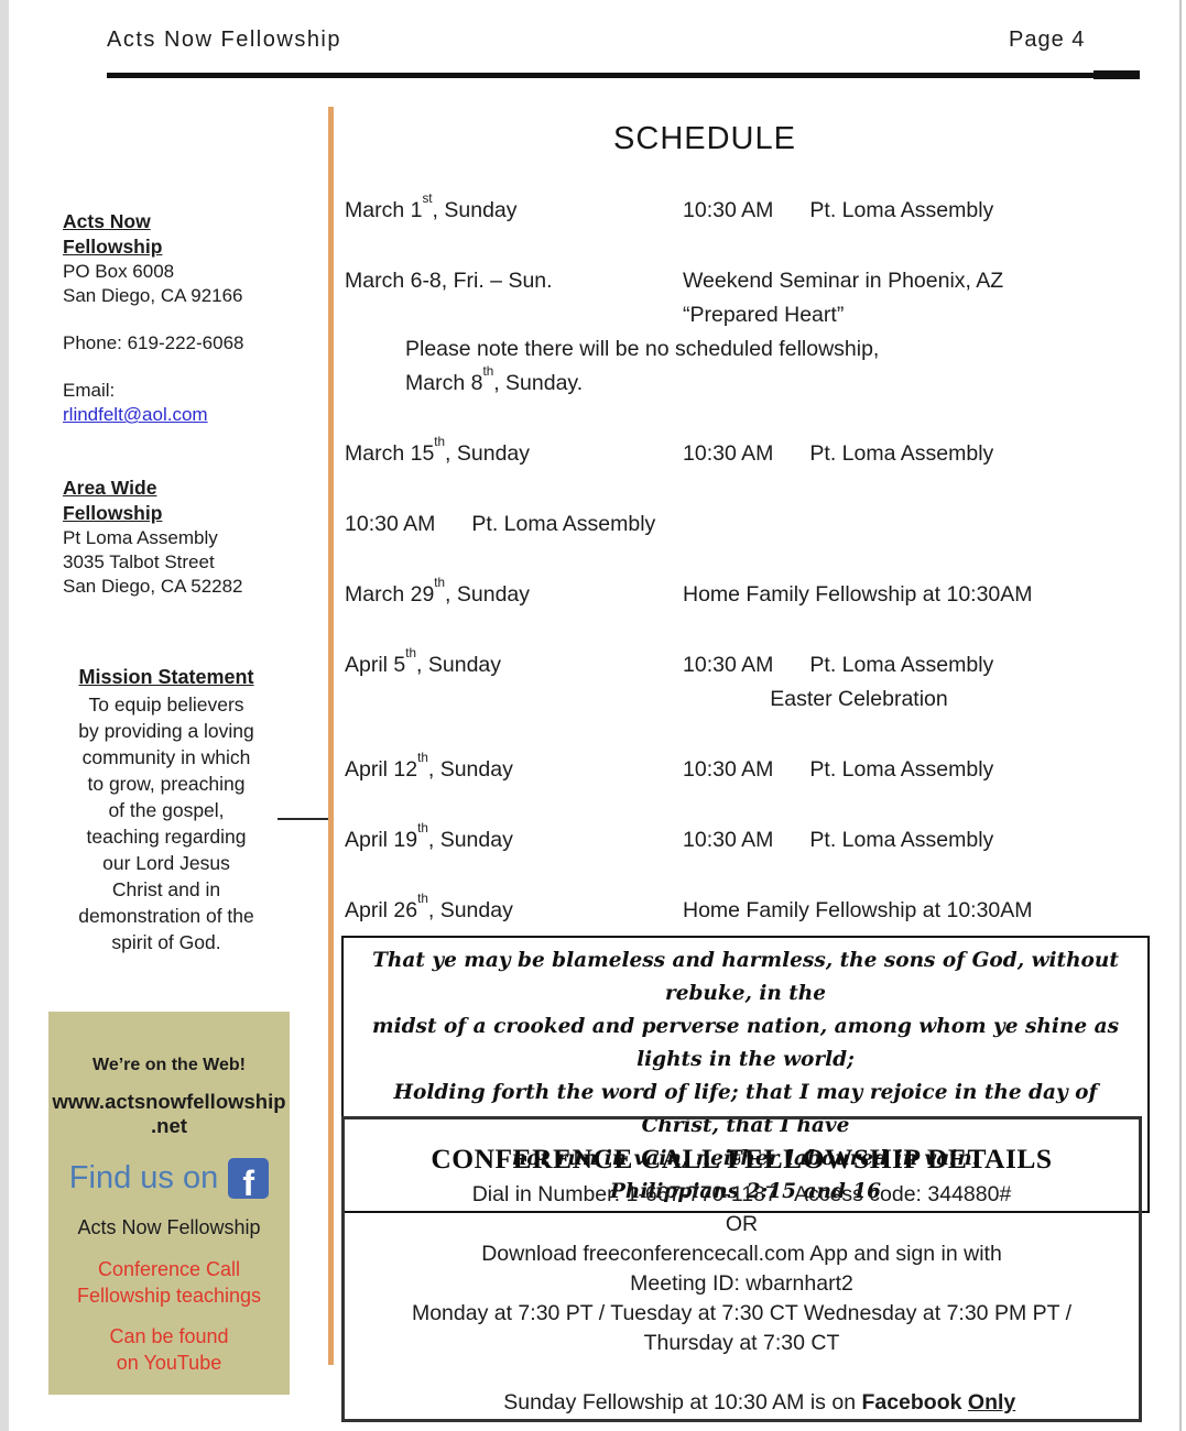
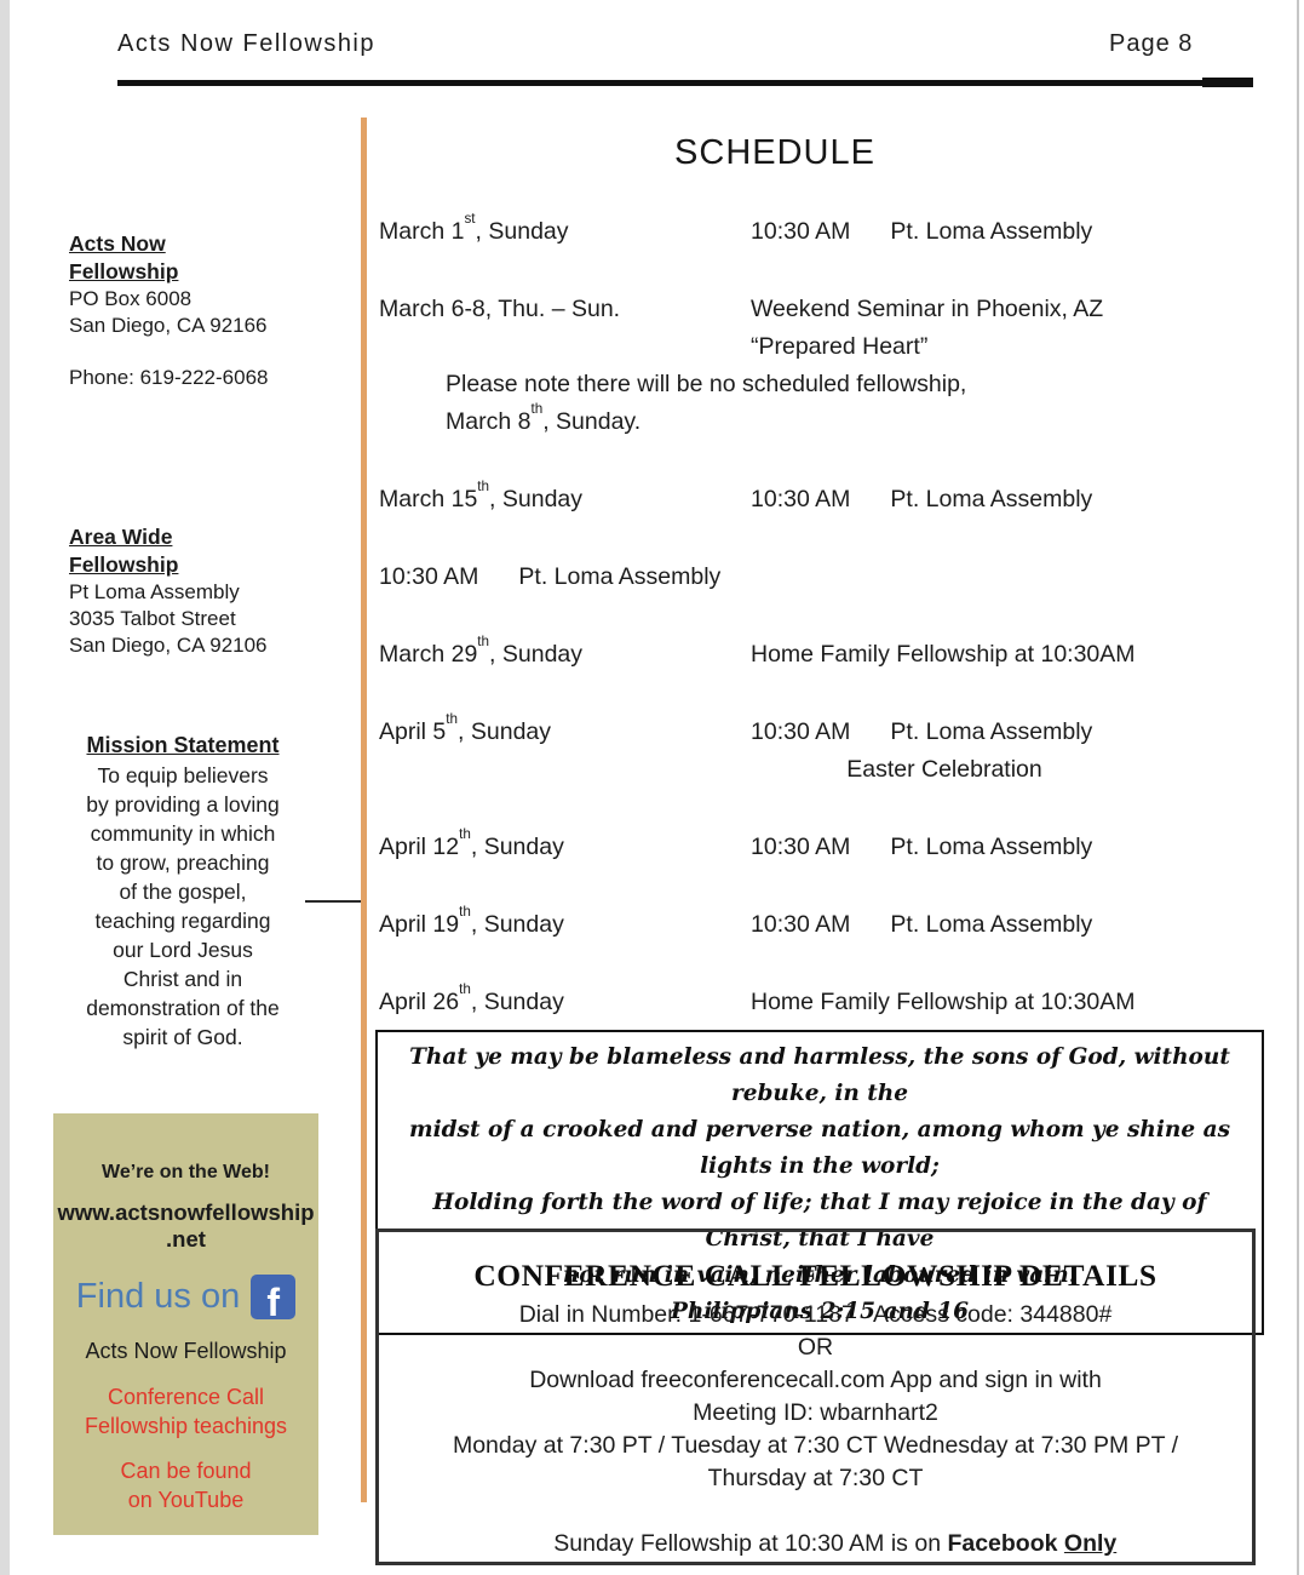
  Acts Now Fellowship
- Page 4
+ Page 8
  Acts Now
  Fellowship
  PO Box 6008
  San Diego, CA 92166
  Phone: 619-222-6068
- Email:
- rlindfelt@aol.com
  Area Wide
  Fellowship
  Pt Loma Assembly
  3035 Talbot Street
- San Diego, CA 52282
+ San Diego, CA 92106
  Mission Statement
  To equip believers
  by providing a loving
  community in which
  to grow, preaching
  of the gospel,
  teaching regarding
  our Lord Jesus
  Christ and in
  demonstration of the
  spirit of God.
  We’re on the Web!
  www.actsnowfellowship
  .net
  Find us on
  f
  Acts Now Fellowship
  Conference Call
  Fellowship teachings
  Can be found
  on YouTube
  SCHEDULE
  March 1st, Sunday
  10:30 AM Pt. Loma Assembly
- March 6-8, Fri. – Sun.
+ March 6-8, Thu. – Sun.
  Weekend Seminar in Phoenix, AZ
  “Prepared Heart”
  Please note there will be no scheduled fellowship,
  March 8th, Sunday.
  March 15th, Sunday
  10:30 AM Pt. Loma Assembly
  10:30 AM Pt. Loma Assembly
  March 29th, Sunday
  Home Family Fellowship at 10:30AM
  April 5th, Sunday
  10:30 AM Pt. Loma Assembly
  Easter Celebration
  April 12th, Sunday
  10:30 AM Pt. Loma Assembly
  April 19th, Sunday
  10:30 AM Pt. Loma Assembly
  April 26th, Sunday
  Home Family Fellowship at 10:30AM
  That ye may be blameless and harmless, the sons of God, without rebuke, in the
  midst of a crooked and perverse nation, among whom ye shine as lights in the world;
  Holding forth the word of life; that I may rejoice in the day of Christ, that I have
  not run in vain, neither laboured in vain.
  Philippians 2:15 and 16
  CONFERENCE CALL FELLOWSHIP DETAILS
  Dial in Number: 1-667-770-1187 Access code: 344880#
  OR
  Download freeconferencecall.com App and sign in with
  Meeting ID: wbarnhart2
  Monday at 7:30 PT / Tuesday at 7:30 CT Wednesday at 7:30 PM PT /
  Thursday at 7:30 CT
  Sunday Fellowship at 10:30 AM is on Facebook Only
